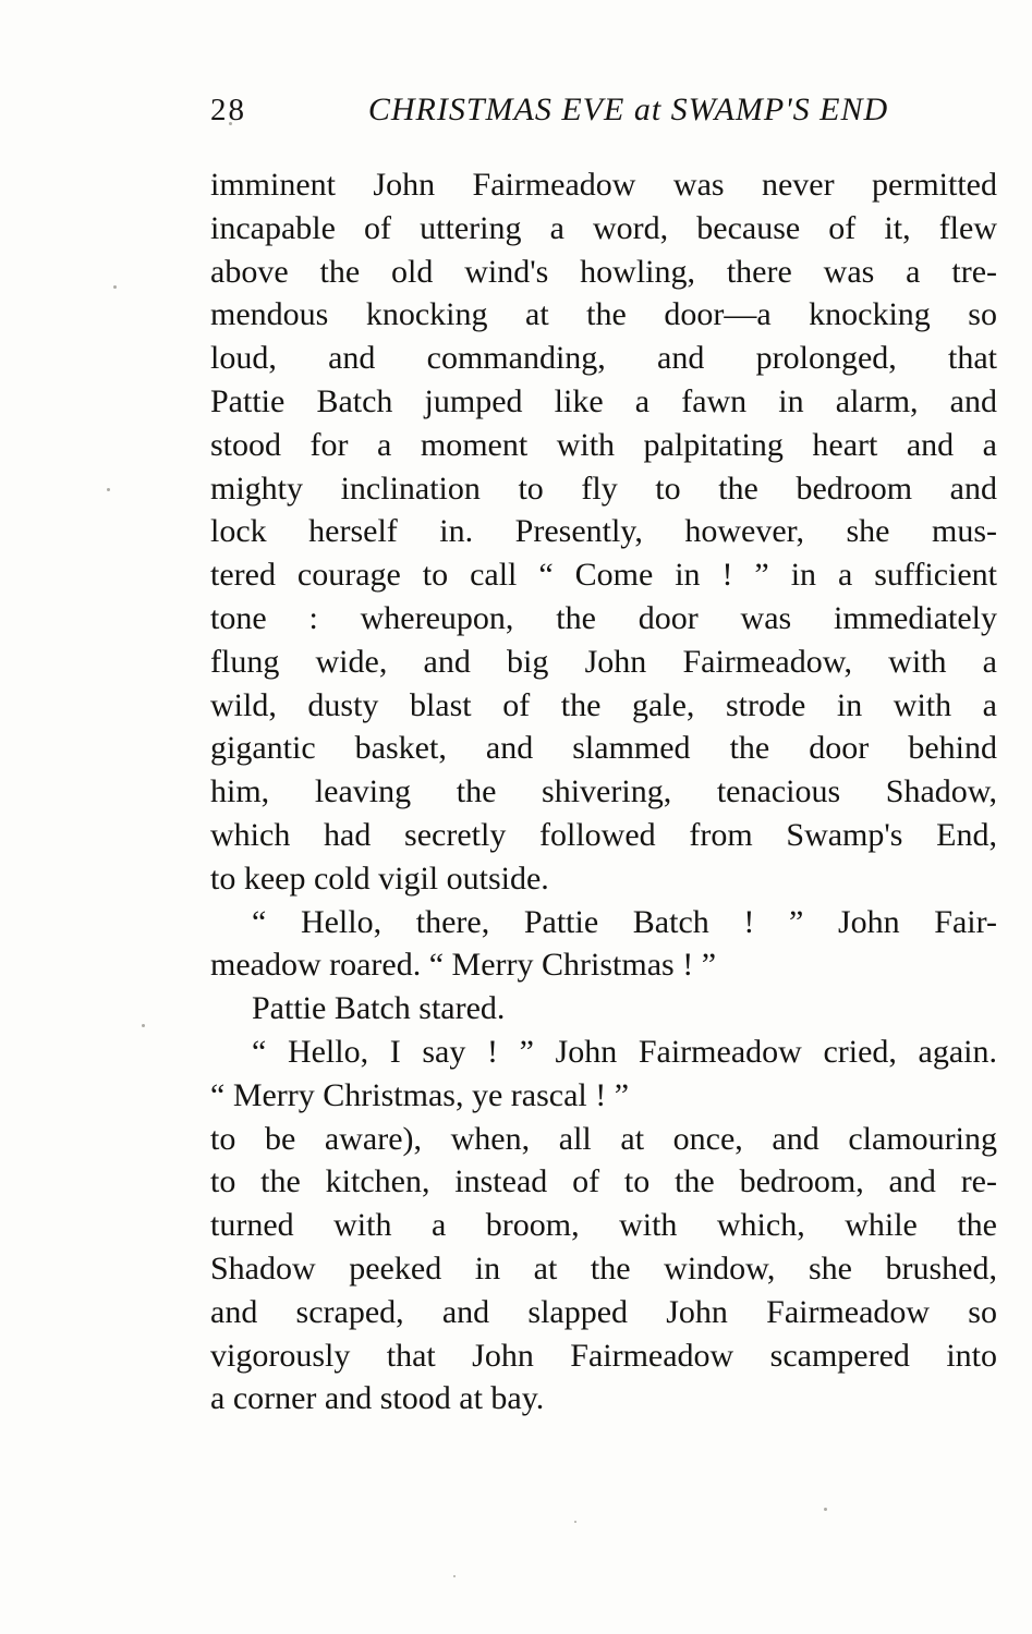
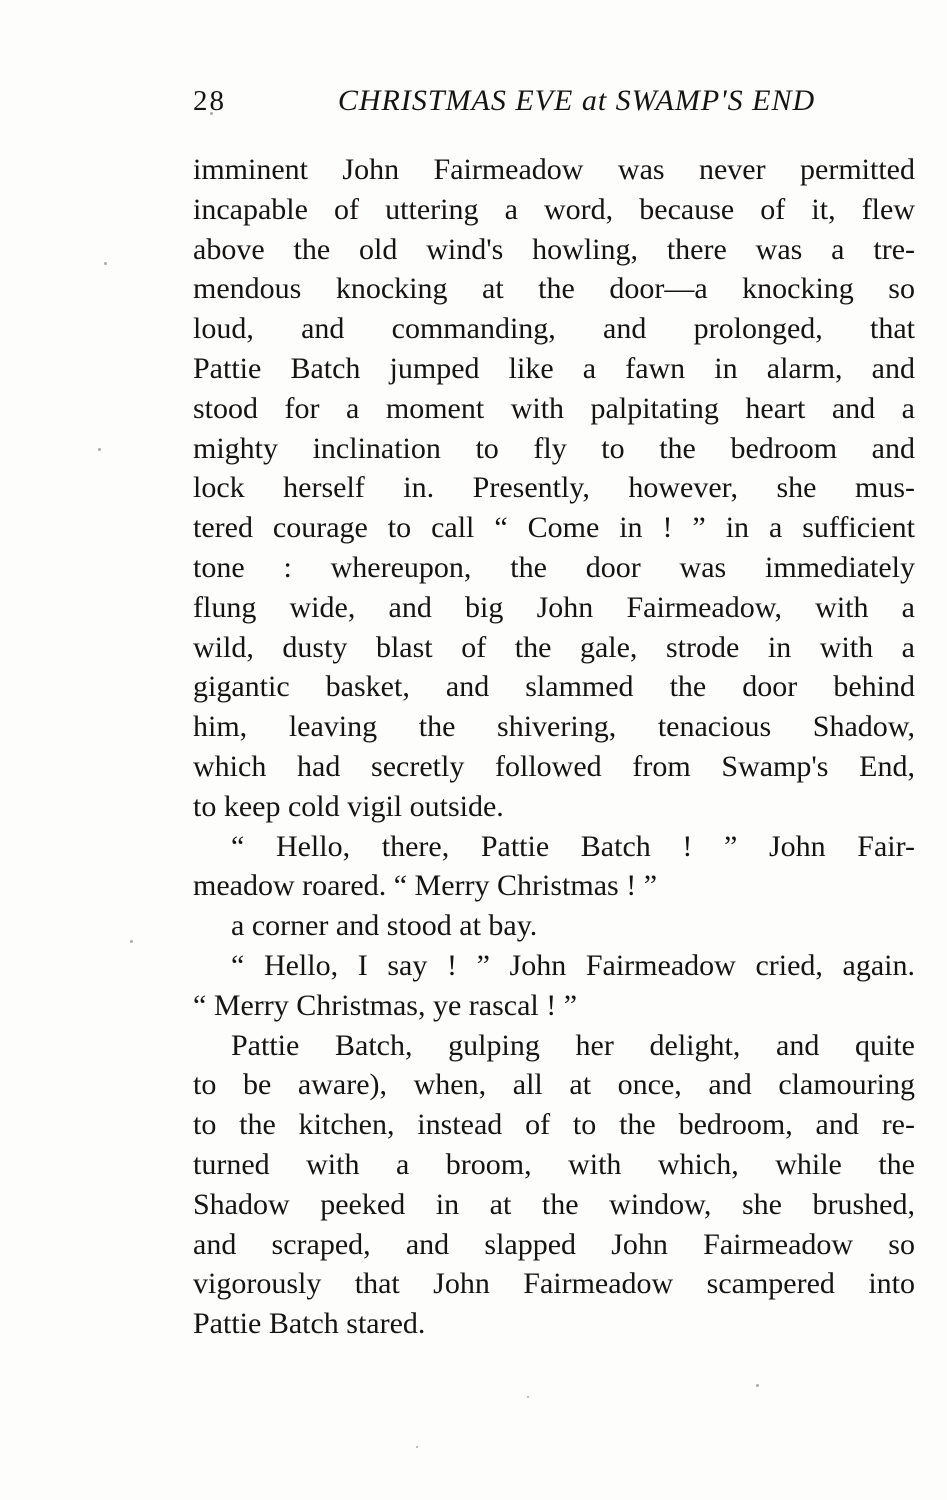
  28
  CHRISTMAS EVE at SWAMP'S END
  imminent John Fairmeadow was never permitted
  incapable of uttering a word, because of it, flew
  above the old wind's howling, there was a tre-
  mendous knocking at the door—a knocking so
  loud, and commanding, and prolonged, that
  Pattie Batch jumped like a fawn in alarm, and
  stood for a moment with palpitating heart and a
  mighty inclination to fly to the bedroom and
  lock herself in. Presently, however, she mus-
  tered courage to call “ Come in ! ” in a sufficient
  tone : whereupon, the door was immediately
  flung wide, and big John Fairmeadow, with a
  wild, dusty blast of the gale, strode in with a
  gigantic basket, and slammed the door behind
  him, leaving the shivering, tenacious Shadow,
  which had secretly followed from Swamp's End,
  to keep cold vigil outside.
  “ Hello, there, Pattie Batch ! ” John Fair-
  meadow roared. “ Merry Christmas ! ”
- Pattie Batch stared.
+ a corner and stood at bay.
  “ Hello, I say ! ” John Fairmeadow cried, again.
  “ Merry Christmas, ye rascal ! ”
+ Pattie Batch, gulping her delight, and quite
  to be aware), when, all at once, and clamouring
  to the kitchen, instead of to the bedroom, and re-
  turned with a broom, with which, while the
  Shadow peeked in at the window, she brushed,
  and scraped, and slapped John Fairmeadow so
  vigorously that John Fairmeadow scampered into
- a corner and stood at bay.
+ Pattie Batch stared.
